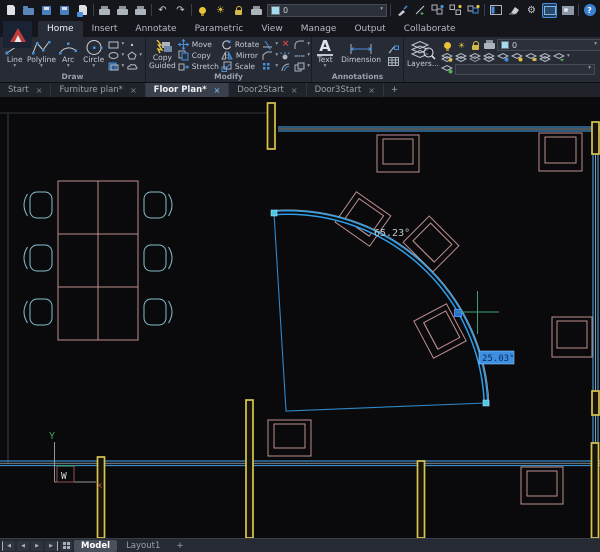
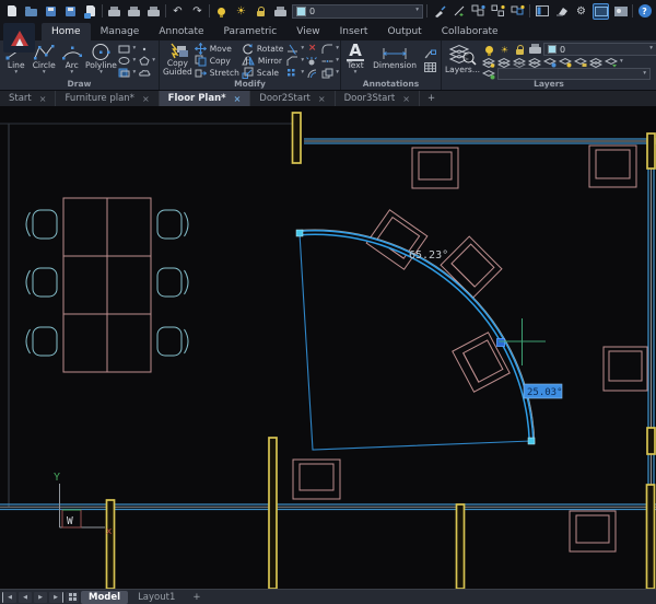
  ↶
  ↷
  ☀
  0
  ⚙
  ?
  Home
- Insert
+ Manage
  Annotate
  Parametric
  View
- Manage
+ Insert
  Output
  Collaborate
  Line
- Polyline
+ Circle
  Arc
- Circle
+ Polyline
  Draw
  Copy
  Guided
  Move
  Copy
  Stretch
  Rotate
  Mirror
  Scale
  ×
  Modify
  A
  Text
  Dimension
  Annotations
  Layers...
  ☀
  0
+ Layers
  Start
  ×
  Furniture plan*
  ×
  Floor Plan*
  ×
  Door2Start
  ×
  Door3Start
  ×
  +
  65.23°
  25.03°
  Y
  W
  x
  Model
  Layout1
  +
